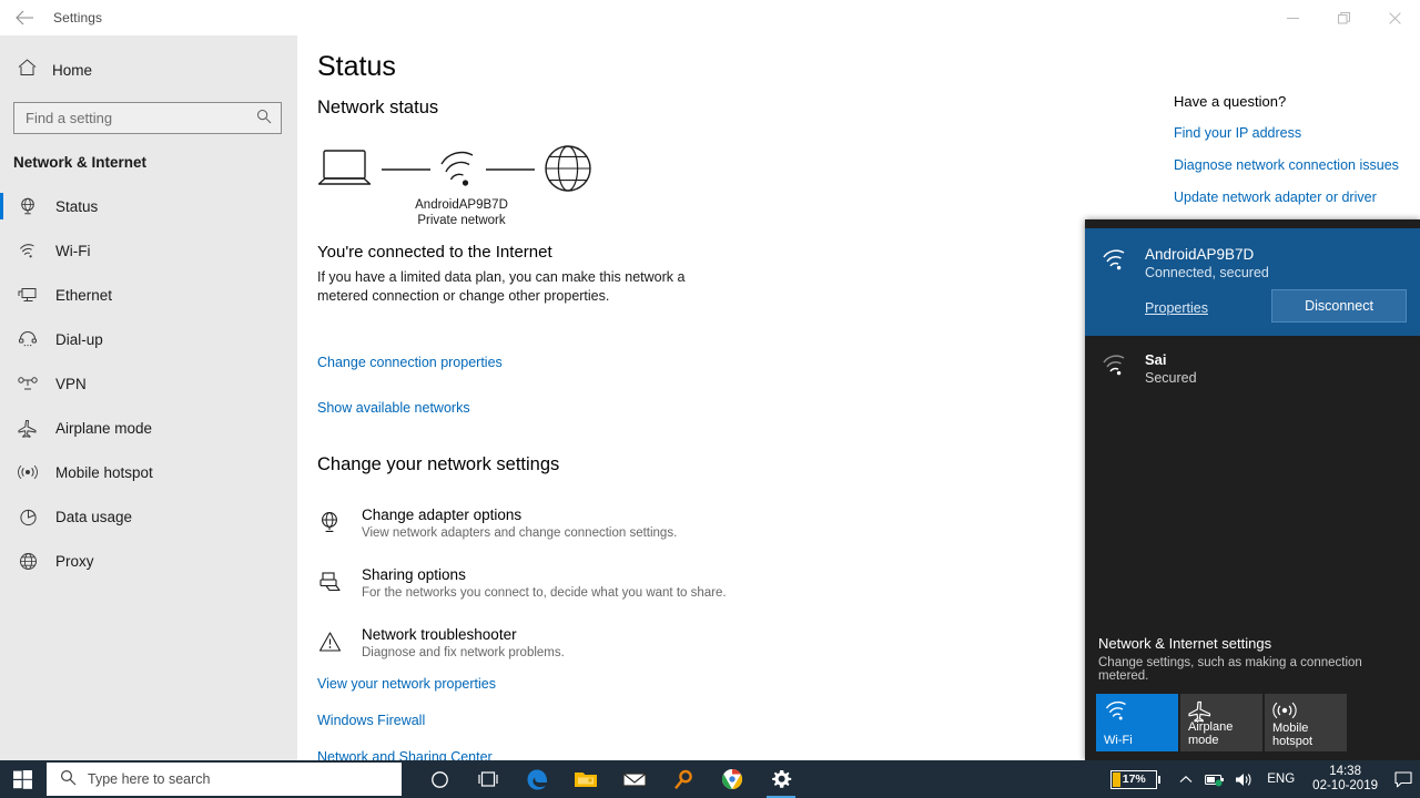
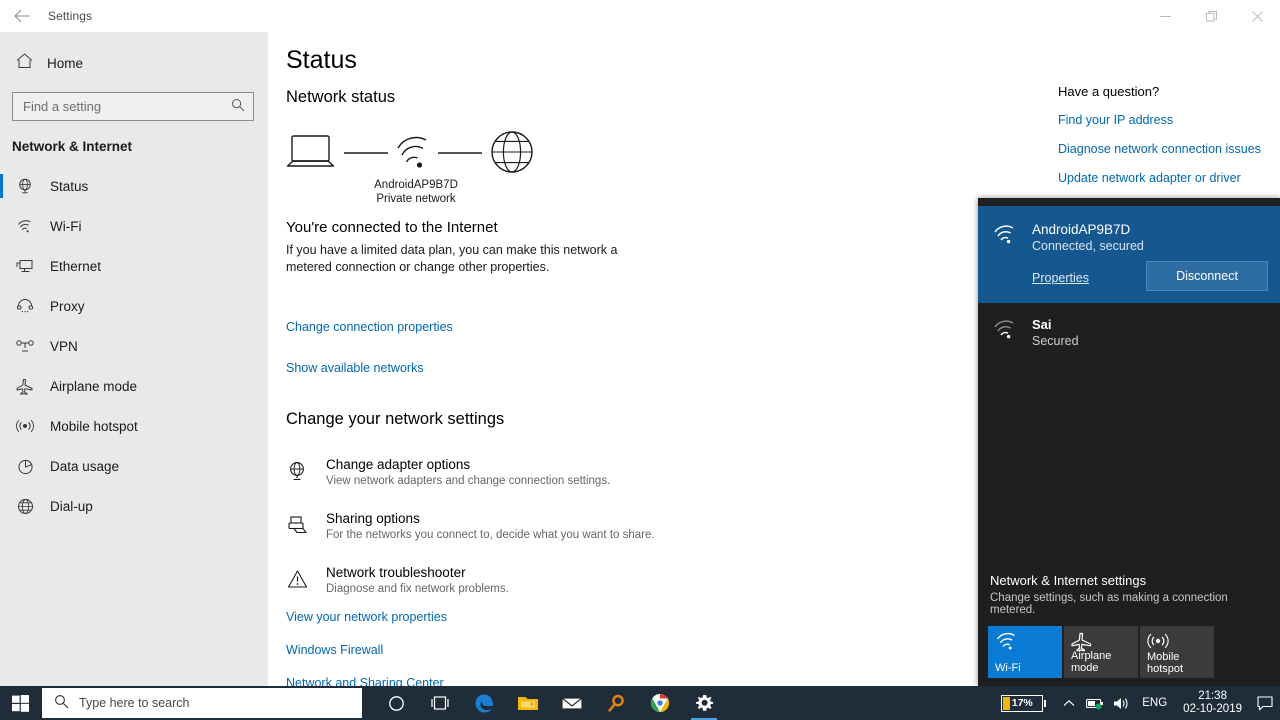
  Settings
  Home
  Find a setting
  Network & Internet
  Status
  Wi-Fi
  Ethernet
- Dial-up
+ Proxy
  VPN
  Airplane mode
  Mobile hotspot
  Data usage
- Proxy
+ Dial-up
  Status
  Network status
  AndroidAP9B7D
  Private network
  You're connected to the Internet
  If you have a limited data plan, you can make this network a metered connection or change other properties.
  Change connection properties
  Show available networks
  Change your network settings
  Change adapter options
  View network adapters and change connection settings.
  Sharing options
  For the networks you connect to, decide what you want to share.
  Network troubleshooter
  Diagnose and fix network problems.
  View your network properties
  Windows Firewall
  Network and Sharing Center
  Have a question?
  Find your IP address
  Diagnose network connection issues
  Update network adapter or driver
  AndroidAP9B7D
  Connected, secured
  Properties
  Disconnect
  Sai
  Secured
  Network & Internet settings
  Change settings, such as making a connection metered.
  Wi-Fi
  Airplane mode
  Mobile hotspot
  Type here to search
  17%
  ENG
- 14:38
+ 21:38
  02-10-2019
